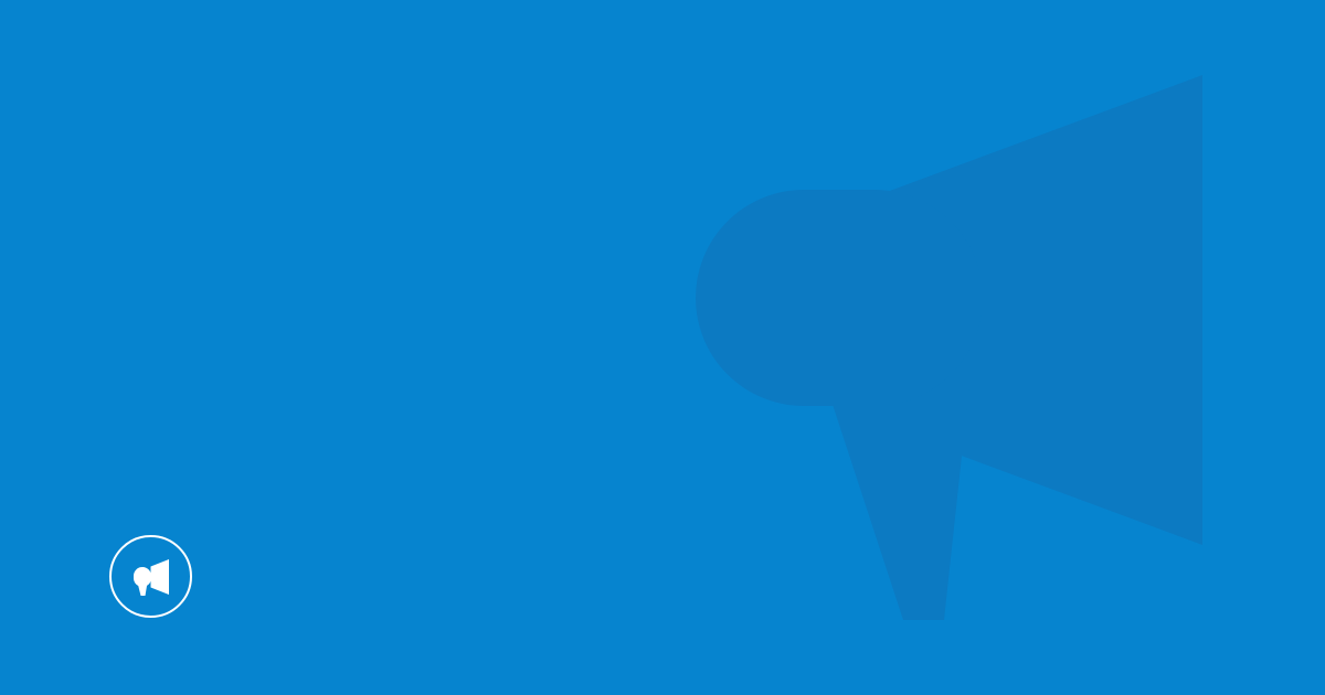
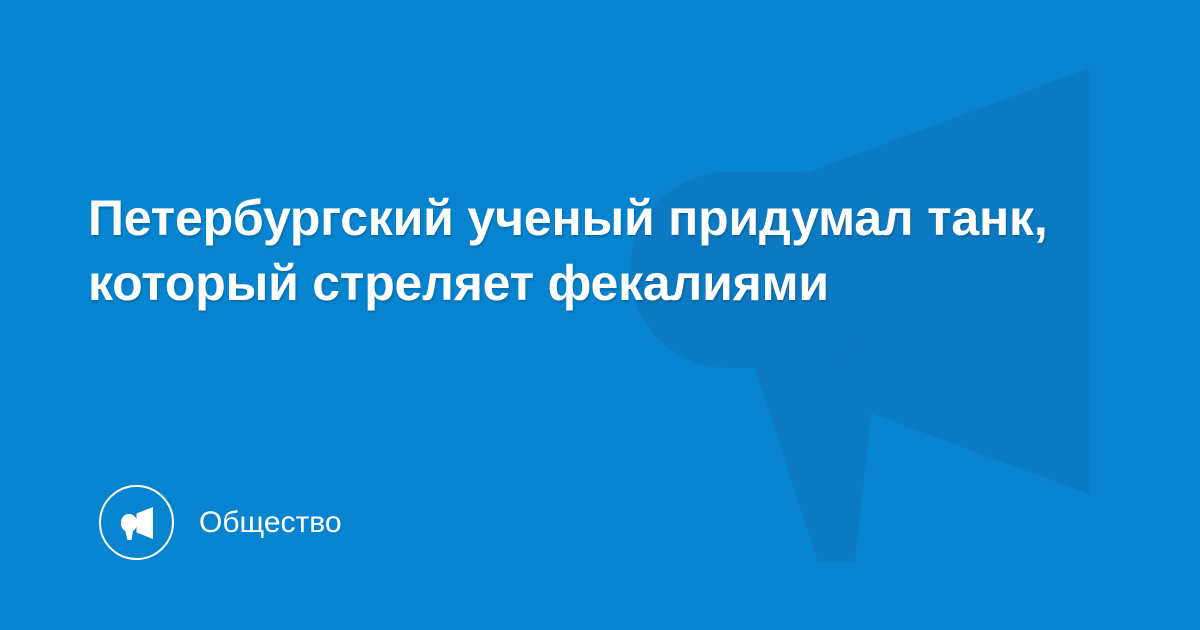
+ Петербургский ученый придумал танк, который стреляет фекалиями
+ Общество
